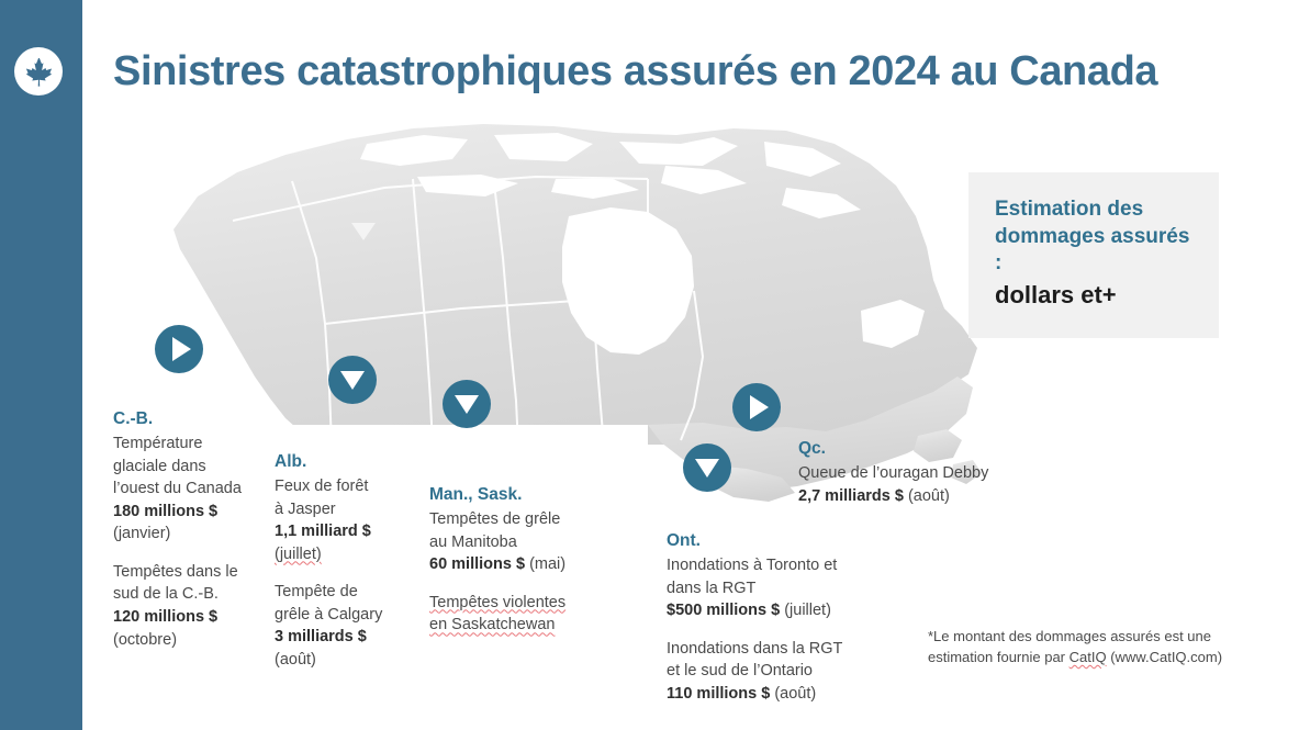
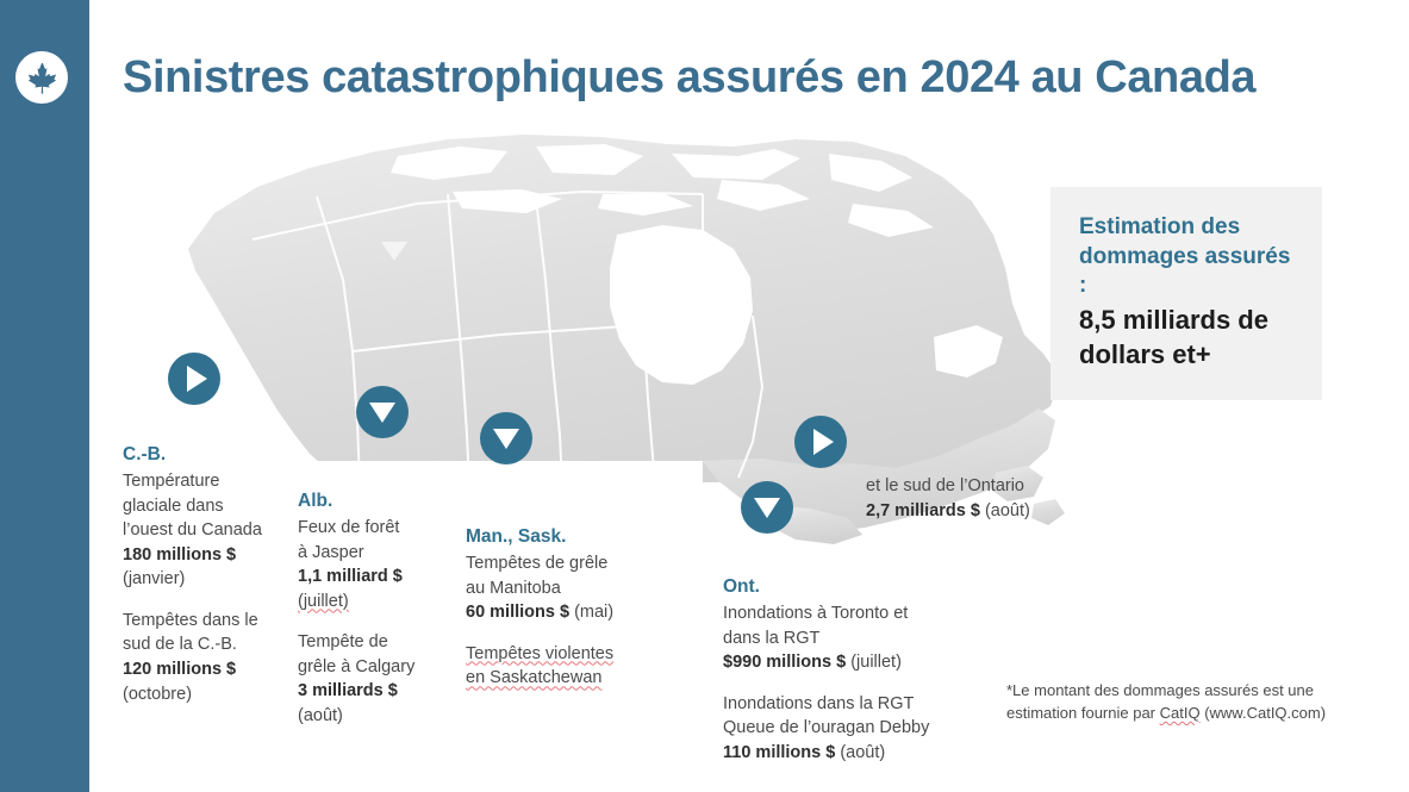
  Sinistres catastrophiques assurés en 2024 au Canada
  C.-B.
  Température
  glaciale dans
  l’ouest du Canada
  180 millions $
  (janvier)
  Tempêtes dans le
  sud de la C.-B.
  120 millions $
  (octobre)
  Alb.
  Feux de forêt
  à Jasper
  1,1 milliard $
  (juillet)
  Tempête de
  grêle à Calgary
  3 milliards $
  (août)
  Man., Sask.
  Tempêtes de grêle
  au Manitoba
  60 millions $ (mai)
  Tempêtes violentes
  en Saskatchewan
  Ont.
  Inondations à Toronto et
  dans la RGT
- $500 millions $ (juillet)
+ $990 millions $ (juillet)
  Inondations dans la RGT
- et le sud de l’Ontario
+ Queue de l’ouragan Debby
  110 millions $ (août)
- Qc.
- Queue de l’ouragan Debby
+ et le sud de l’Ontario
  2,7 milliards $ (août)
  Estimation des
  dommages assurés :
+ 8,5 milliards de
  dollars et+
  *Le montant des dommages assurés est une
  estimation fournie par CatIQ (www.CatIQ.com)
